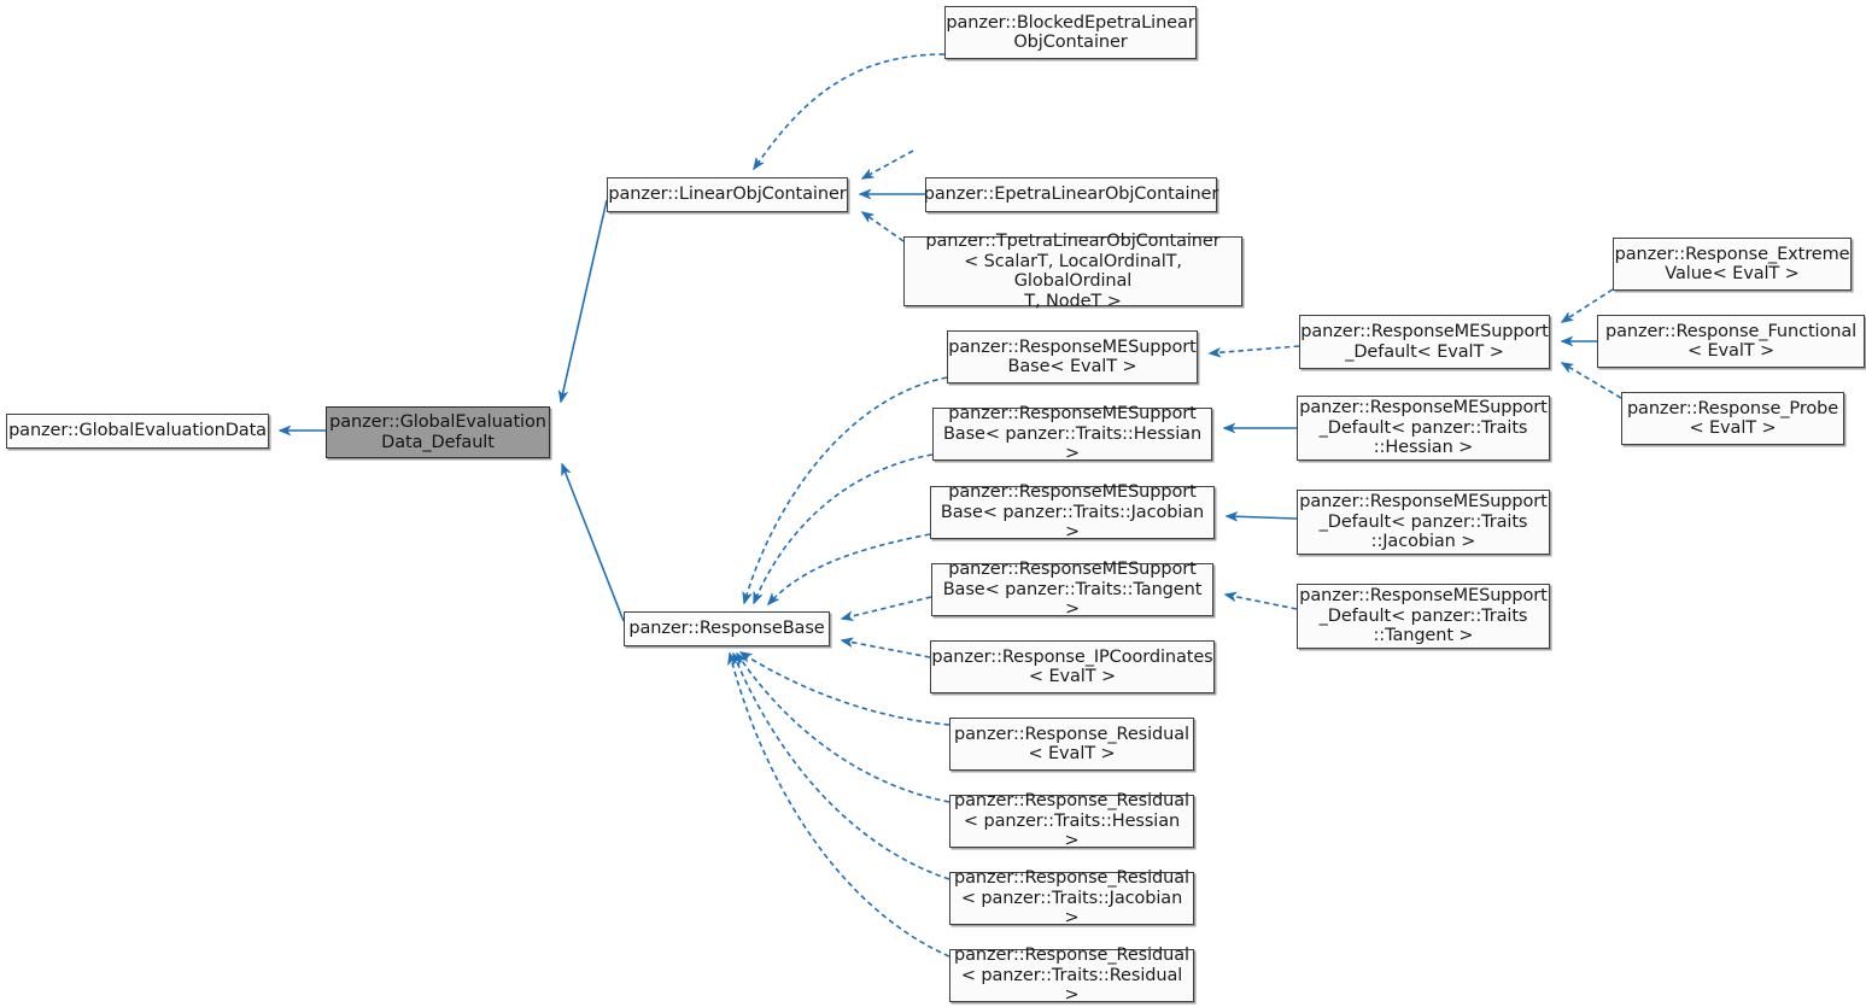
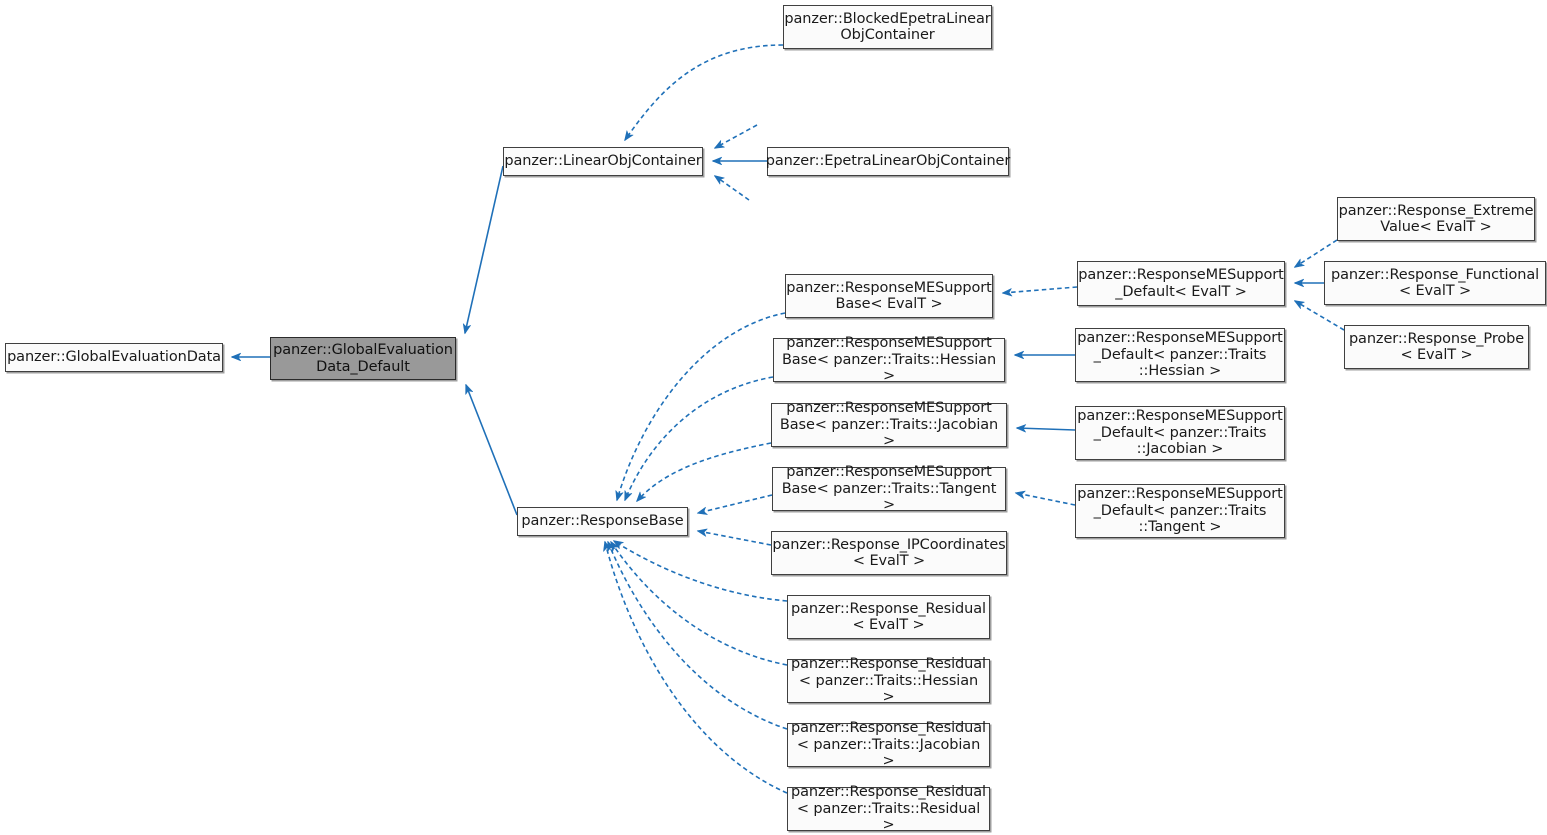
  panzer::GlobalEvaluationData
  panzer::GlobalEvaluation
  Data_Default
  panzer::LinearObjContainer
  panzer::BlockedEpetraLinear
  ObjContainer
  panzer::EpetraLinearObjContainer
- panzer::TpetraLinearObjContainer
- < ScalarT, LocalOrdinalT, GlobalOrdinal
- T, NodeT >
  panzer::ResponseBase
  panzer::ResponseMESupport
  Base< EvalT >
  panzer::ResponseMESupport
  Base< panzer::Traits::Hessian >
  panzer::ResponseMESupport
  Base< panzer::Traits::Jacobian >
  panzer::ResponseMESupport
  Base< panzer::Traits::Tangent >
  panzer::Response_IPCoordinates
  < EvalT >
  panzer::Response_Residual
  < EvalT >
  panzer::Response_Residual
  < panzer::Traits::Hessian >
  panzer::Response_Residual
  < panzer::Traits::Jacobian >
  panzer::Response_Residual
  < panzer::Traits::Residual >
  panzer::ResponseMESupport
  _Default< EvalT >
  panzer::ResponseMESupport
  _Default< panzer::Traits
  ::Hessian >
  panzer::ResponseMESupport
  _Default< panzer::Traits
  ::Jacobian >
  panzer::ResponseMESupport
  _Default< panzer::Traits
  ::Tangent >
  panzer::Response_Extreme
  Value< EvalT >
  panzer::Response_Functional
  < EvalT >
  panzer::Response_Probe
  < EvalT >
